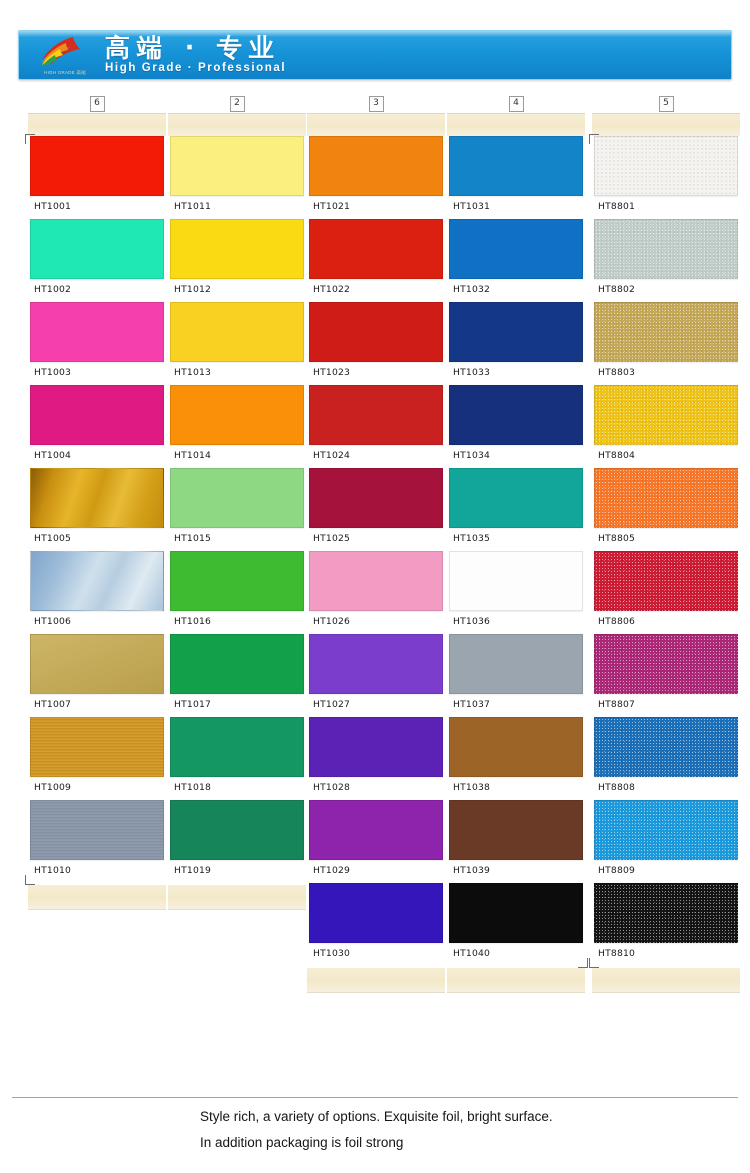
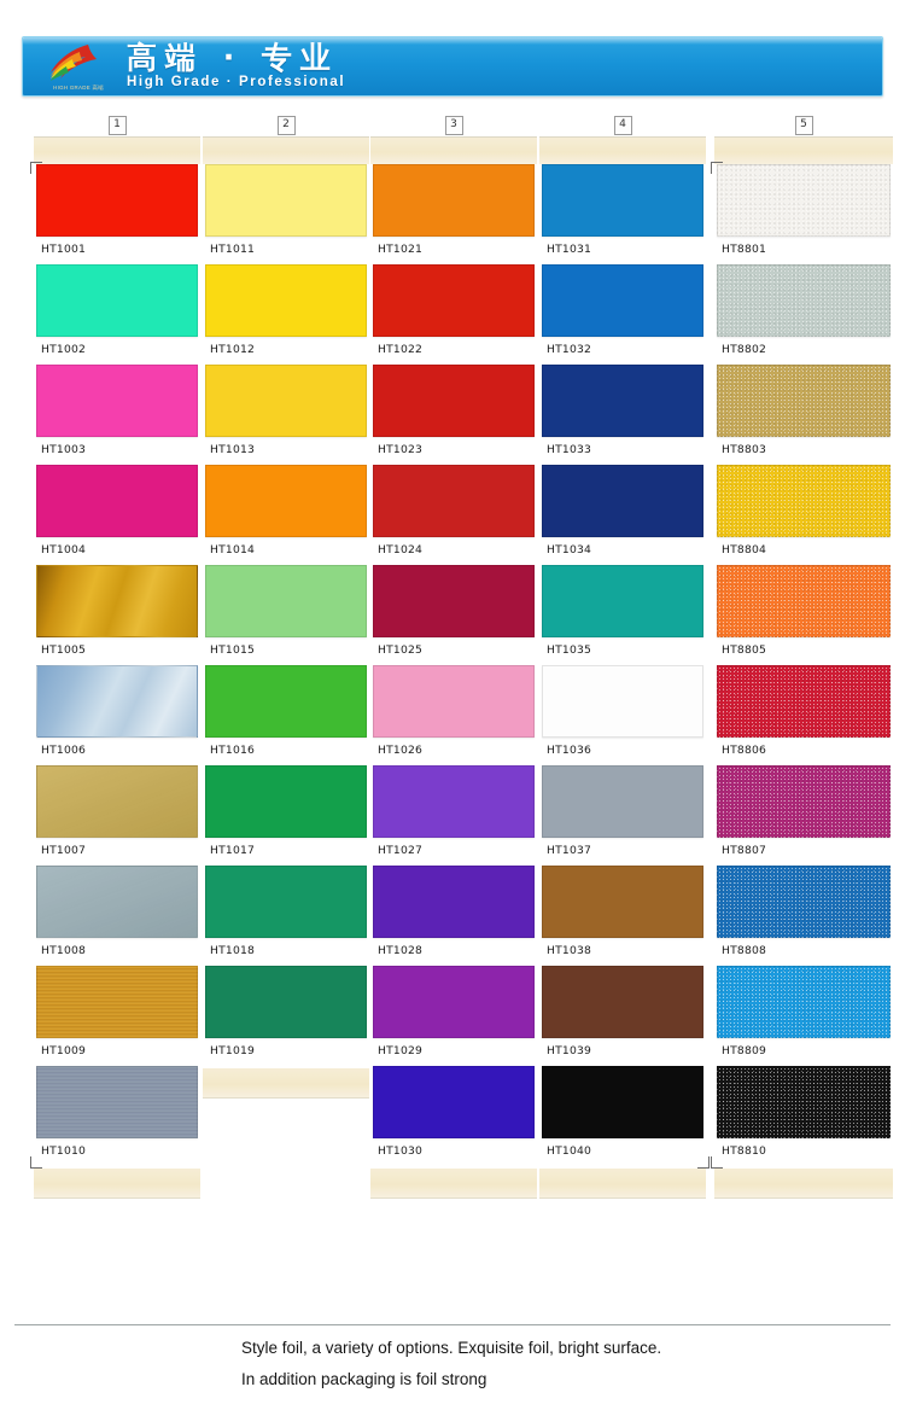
  高端 · 专业
  High Grade · Professional
- 6
+ 1
  HT1001
  HT1002
  HT1003
  HT1004
  HT1005
  HT1006
  HT1007
+ HT1008
  HT1009
  HT1010
  2
  HT1011
  HT1012
  HT1013
  HT1014
  HT1015
  HT1016
  HT1017
  HT1018
  HT1019
  3
  HT1021
  HT1022
  HT1023
  HT1024
  HT1025
  HT1026
  HT1027
  HT1028
  HT1029
  HT1030
  4
  HT1031
  HT1032
  HT1033
  HT1034
  HT1035
  HT1036
  HT1037
  HT1038
  HT1039
  HT1040
  5
  HT8801
  HT8802
  HT8803
  HT8804
  HT8805
  HT8806
  HT8807
  HT8808
  HT8809
  HT8810
- Style rich, a variety of options. Exquisite foil, bright surface.
+ Style foil, a variety of options. Exquisite foil, bright surface.
  In addition packaging is foil strong
